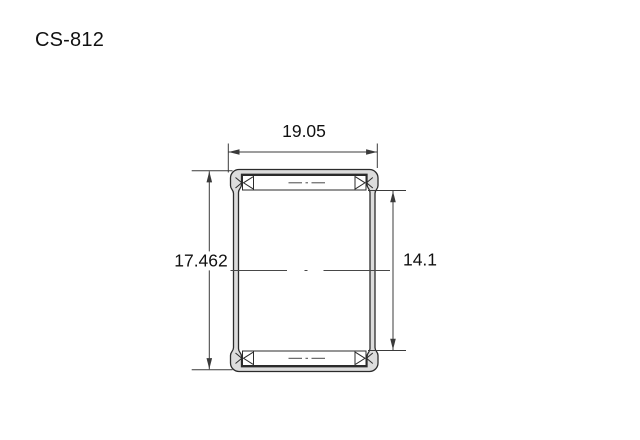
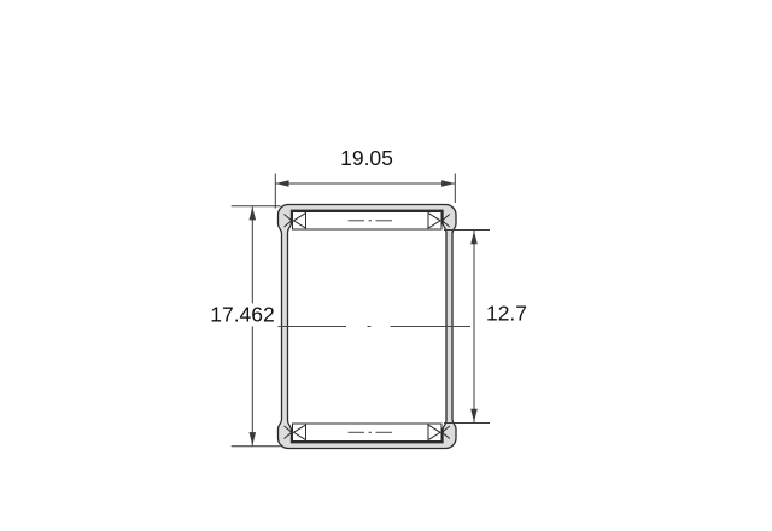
- CS-812
  19.05
  17.462
- 14.1
+ 12.7
